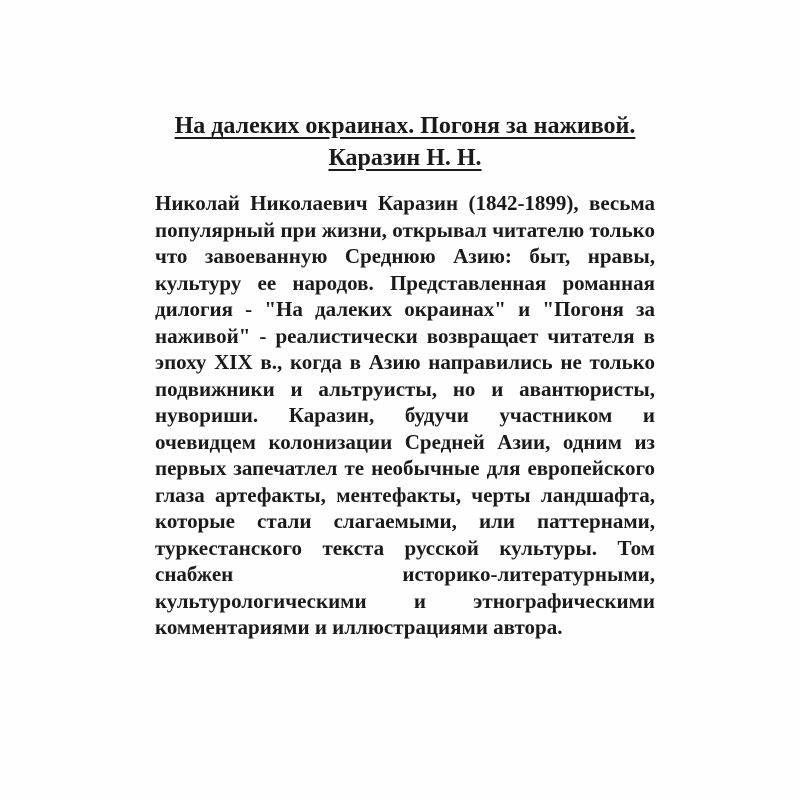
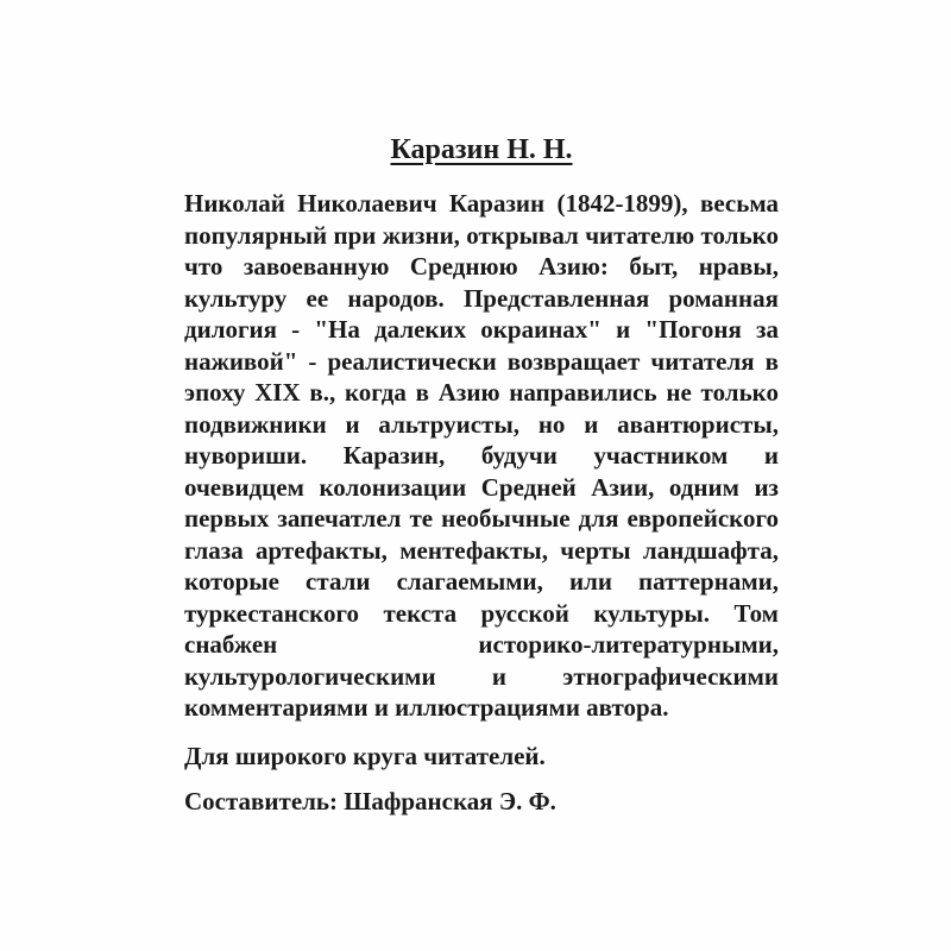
- На далеких окраинах. Погоня за наживой.
  Каразин Н. Н.
  Николай Николаевич Каразин (1842-1899), весьма популярный при жизни, открывал читателю только что завоеванную Среднюю Азию: быт, нравы, культуру ее народов. Представленная романная дилогия - "На далеких окраинах" и "Погоня за наживой" - реалистически возвращает читателя в эпоху XIX в., когда в Азию направились не только подвижники и альтруисты, но и авантюристы, нувориши. Каразин, будучи участником и очевидцем колонизации Средней Азии, одним из первых запечатлел те необычные для европейского глаза артефакты, ментефакты, черты ландшафта, которые стали слагаемыми, или паттернами, туркестанского текста русской культуры. Том снабжен историко-литературными, культурологическими и этнографическими комментариями и иллюстрациями автора.
+ Для широкого круга читателей.
+ Составитель: Шафранская Э. Ф.
